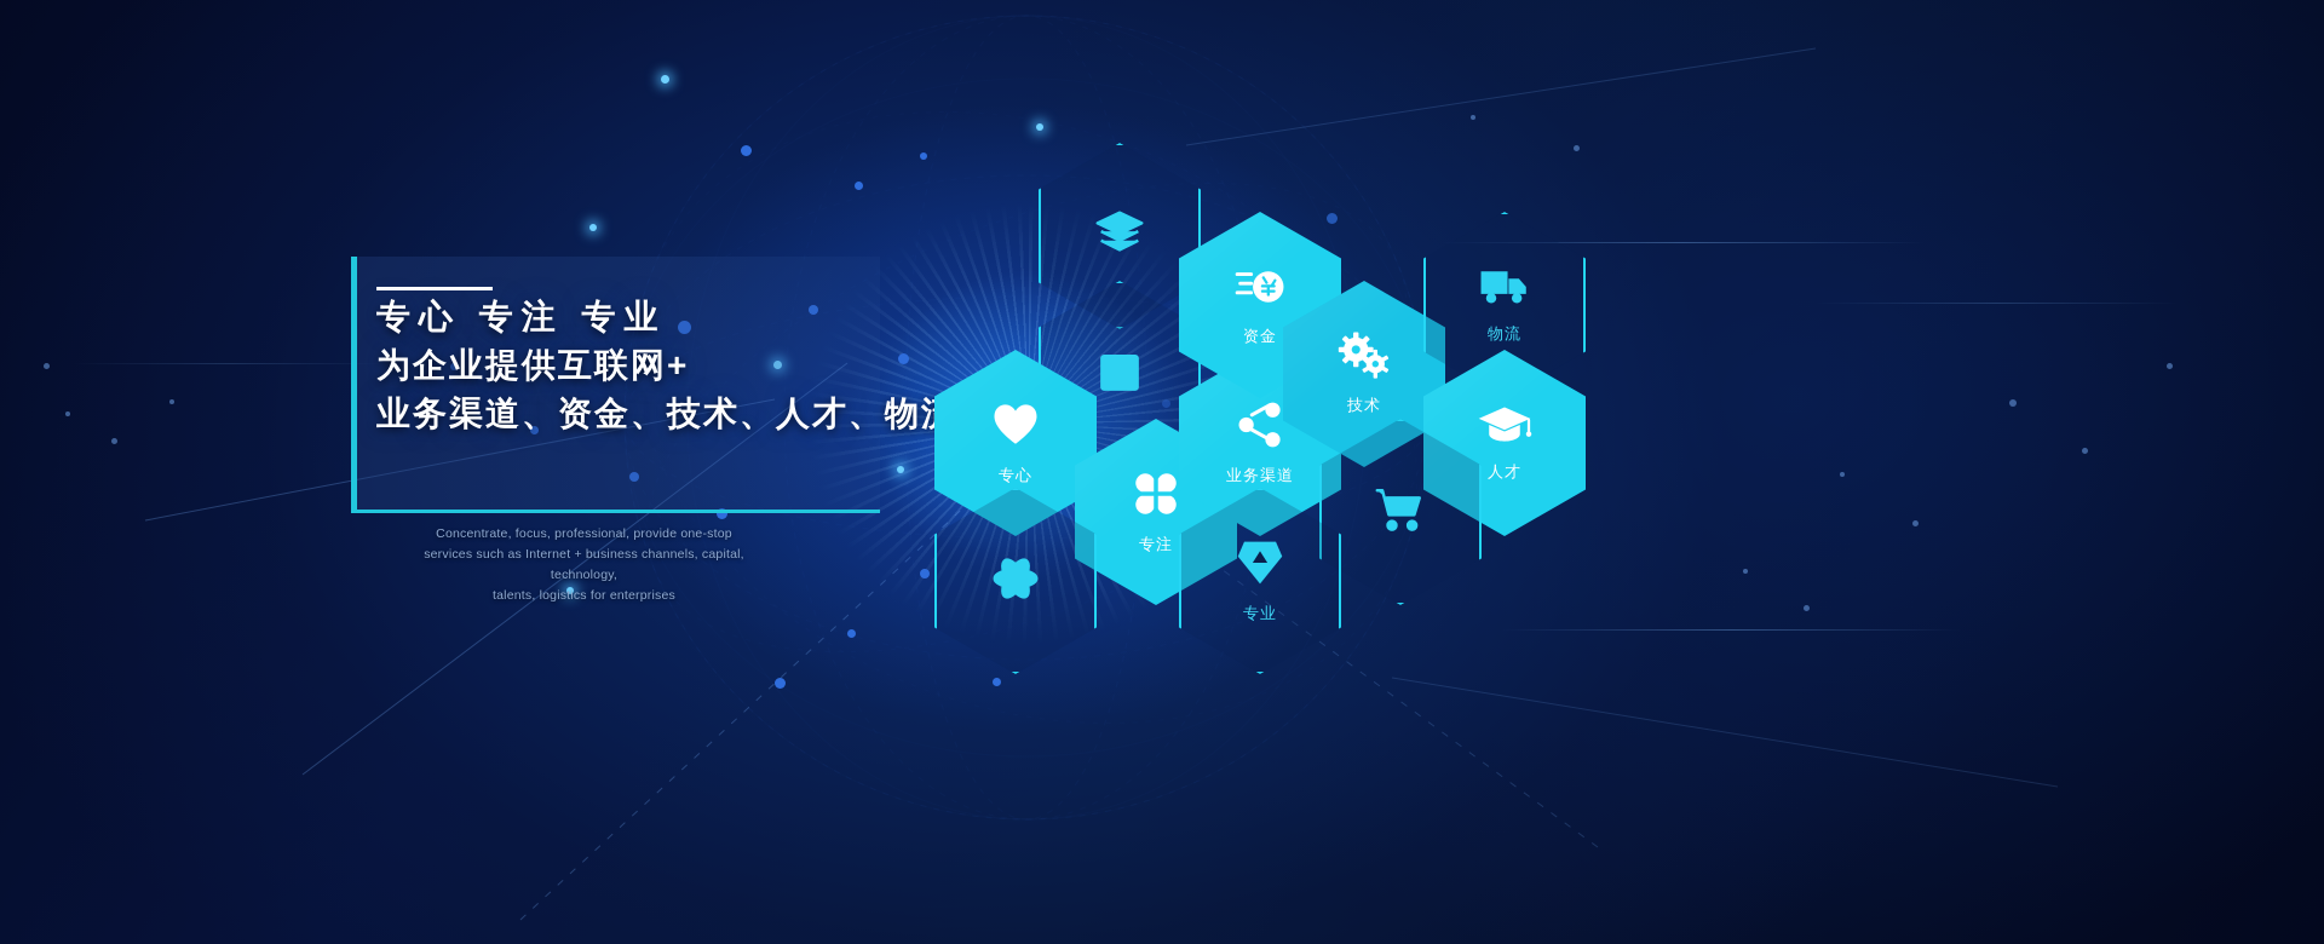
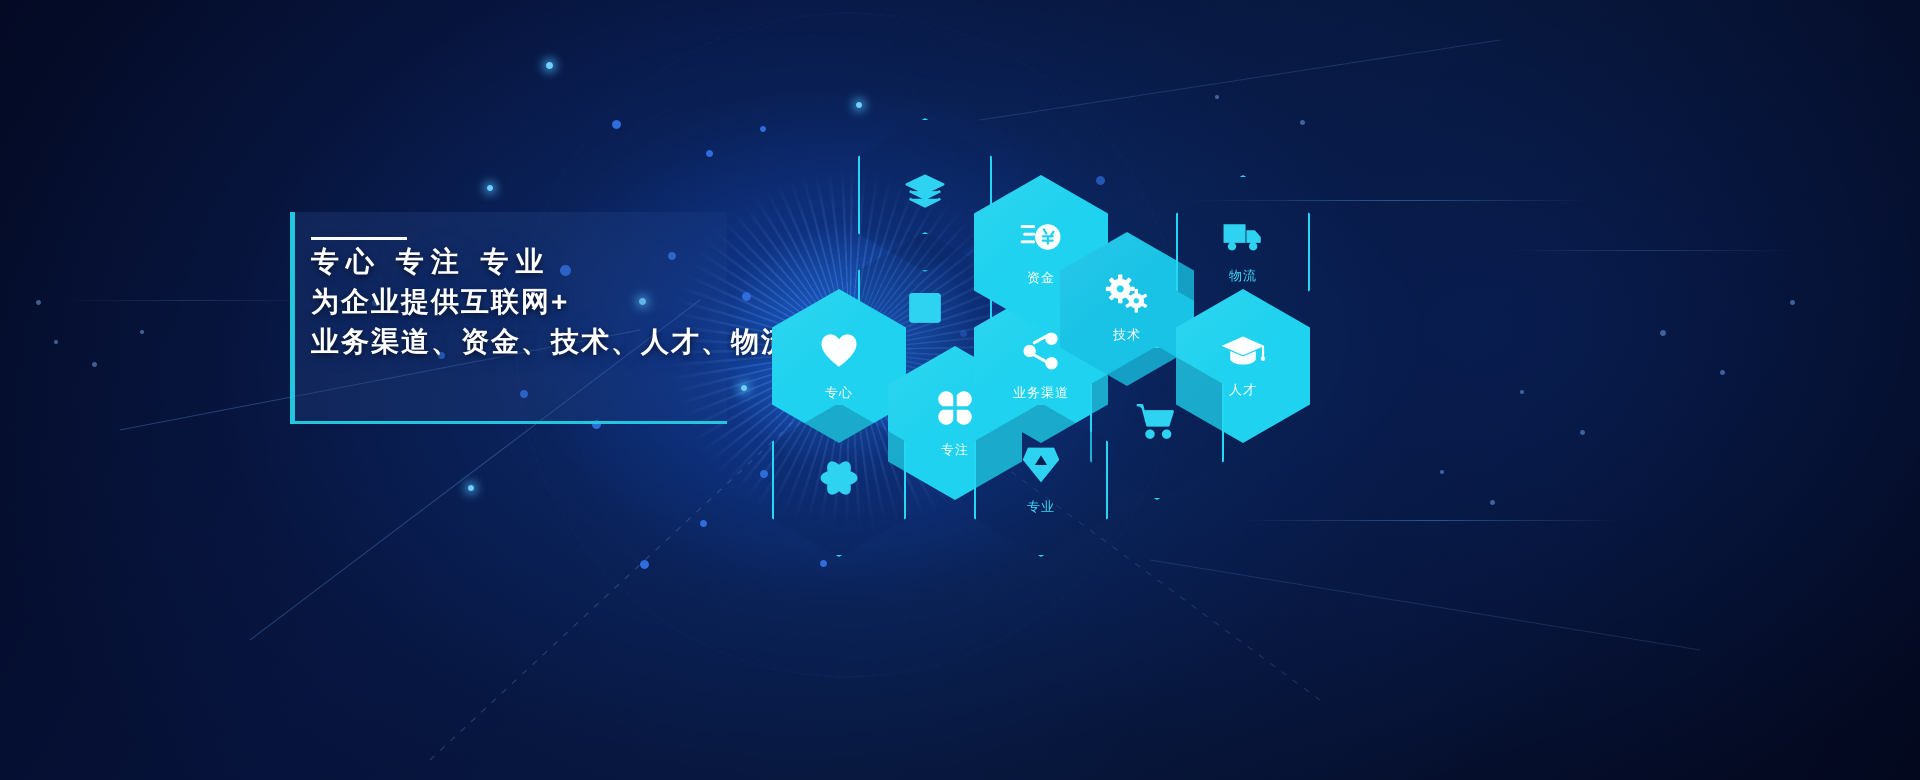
  专心 专注 专业
  为企业提供互联网+
  业务渠道、资金、技术、人才、物
- Concentrate, focus, professional, provide one-stop
- services such as Internet + business channels, capital, technology,
- talents, logistics for enterprises
